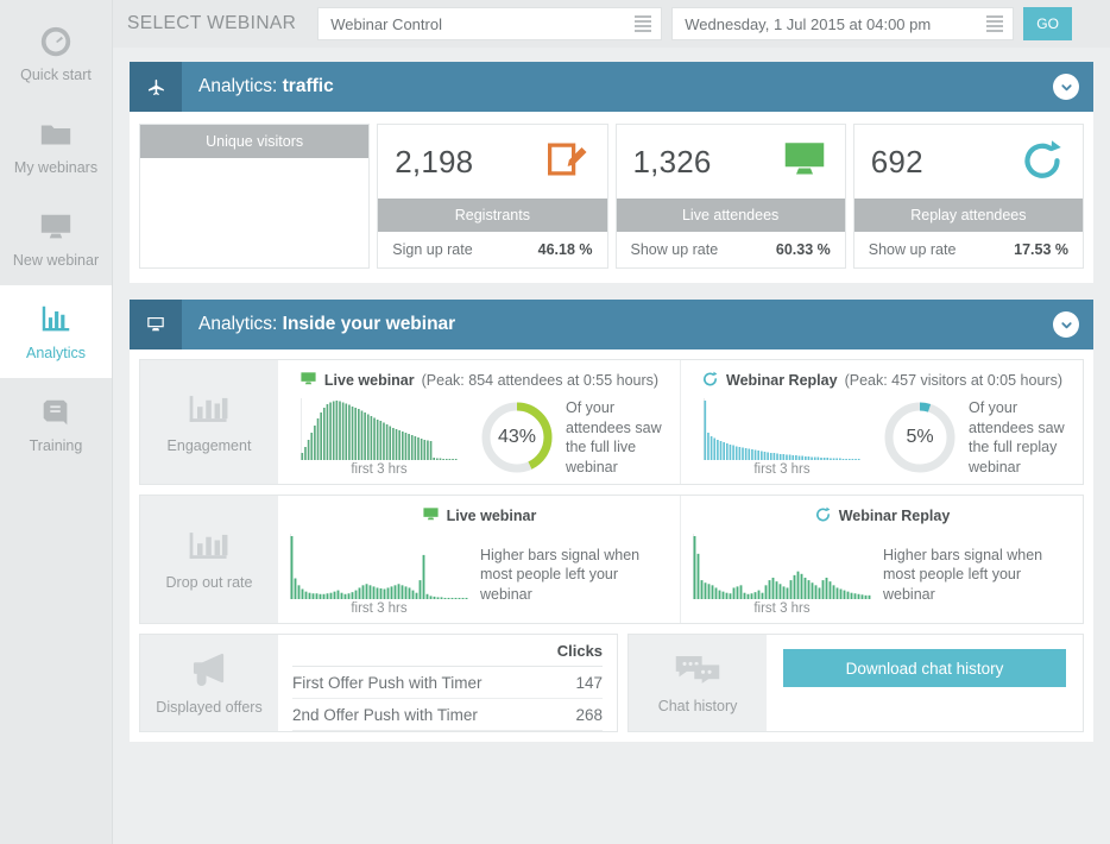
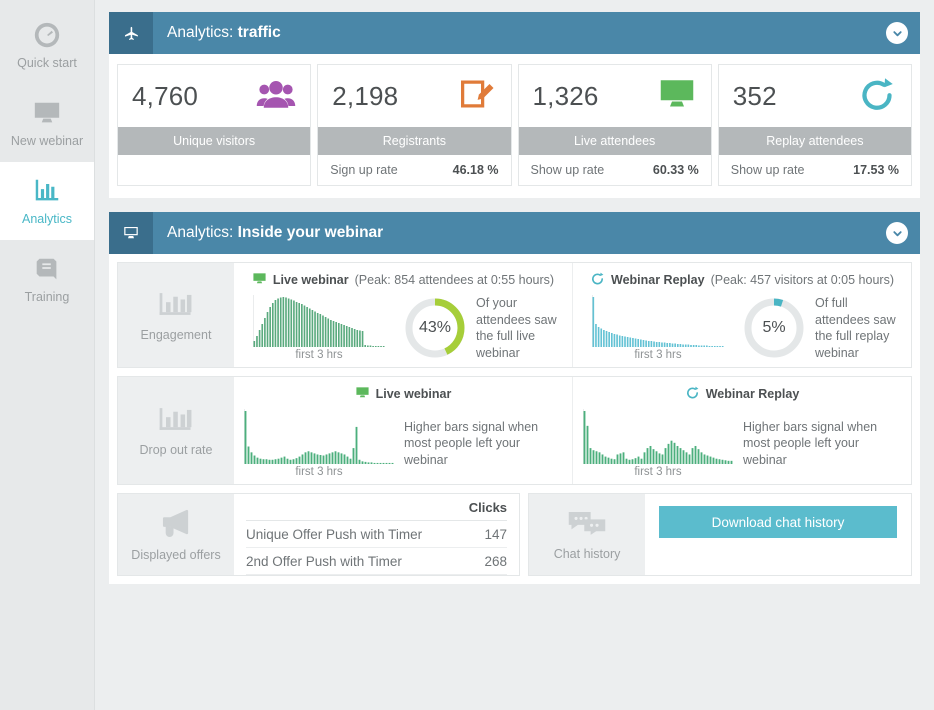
  Quick start
- My webinars
  New webinar
  Analytics
  Training
- SELECT WEBINAR
- Webinar Control
- Wednesday, 1 Jul 2015 at 04:00 pm
- GO
  Analytics: traffic
+ 4,760
  Unique visitors
  2,198
  Registrants
  Sign up rate
  46.18 %
  1,326
  Live attendees
  Show up rate
  60.33 %
- 692
+ 352
  Replay attendees
  Show up rate
  17.53 %
  Analytics: Inside your webinar
  Engagement
  Live webinar
  (Peak: 854 attendees at 0:55 hours)
  first 3 hrs
  43%
  Of your attendees saw the full live webinar
  Webinar Replay
  (Peak: 457 visitors at 0:05 hours)
  first 3 hrs
  5%
- Of your attendees saw the full replay webinar
+ Of full attendees saw the full replay webinar
  Drop out rate
  Live webinar
  first 3 hrs
  Higher bars signal when most people left your webinar
  Webinar Replay
  first 3 hrs
  Higher bars signal when most people left your webinar
  Displayed offers
  Clicks
- First Offer Push with Timer
+ Unique Offer Push with Timer
  147
  2nd Offer Push with Timer
  268
  Chat history
  Download chat history
